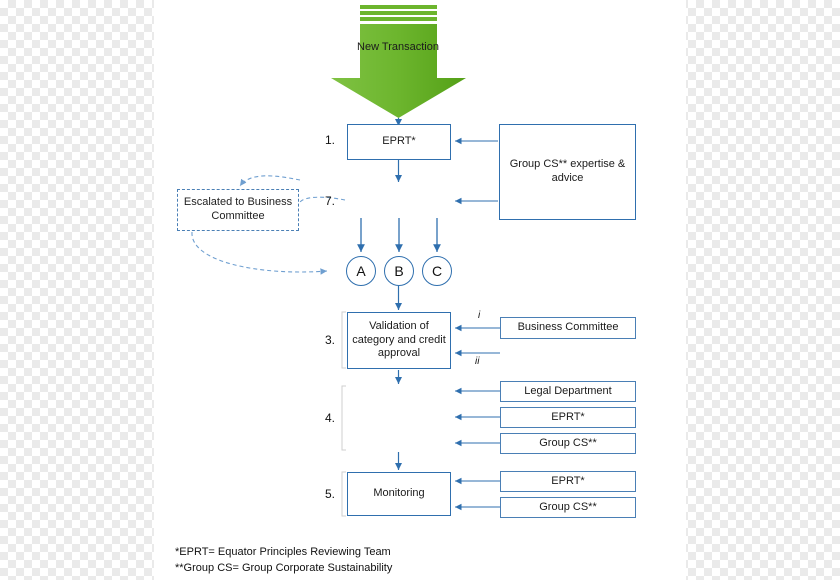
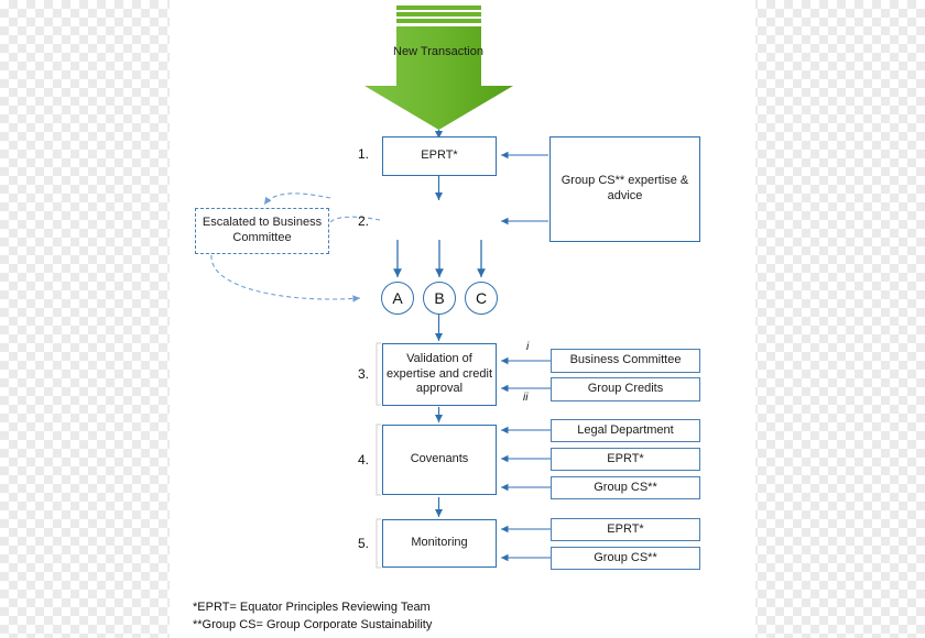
  New Transaction
  1.
- 7.
+ 2.
  3.
  4.
  5.
  EPRT*
- Validation of category and credit approval
+ Validation of expertise and credit approval
+ Covenants
  Monitoring
  Escalated to Business Committee
  Group CS** expertise & advice
  A
  B
  C
  i
  ii
  Business Committee
+ Group Credits
  Legal Department
  EPRT*
  Group CS**
  EPRT*
  Group CS**
  *EPRT= Equator Principles Reviewing Team
  **Group CS= Group Corporate Sustainability
